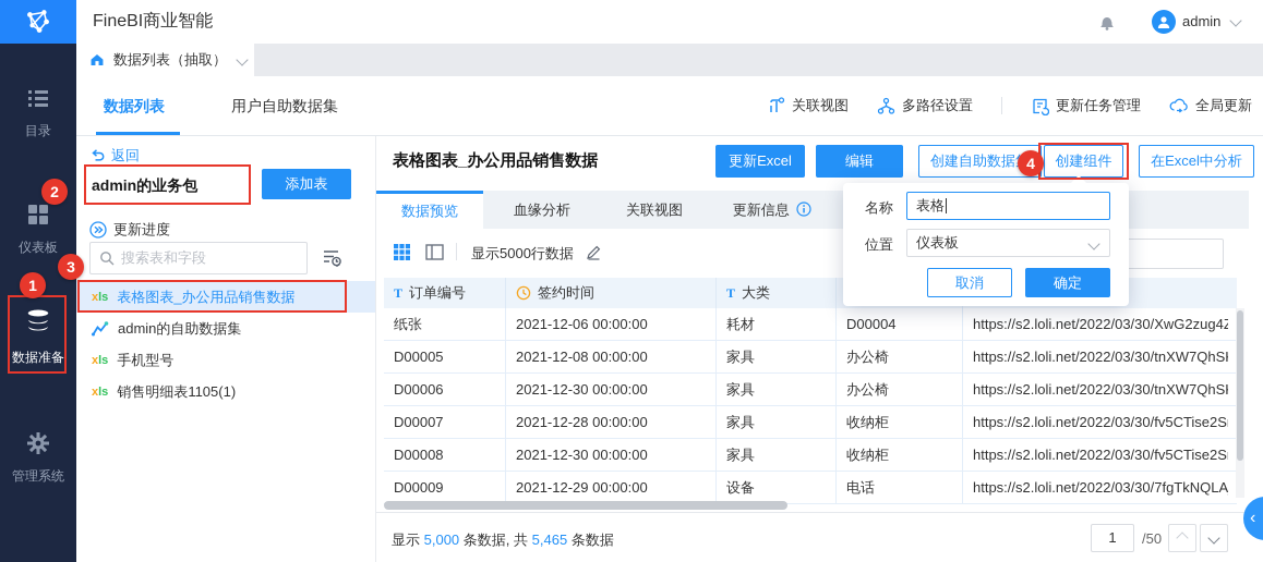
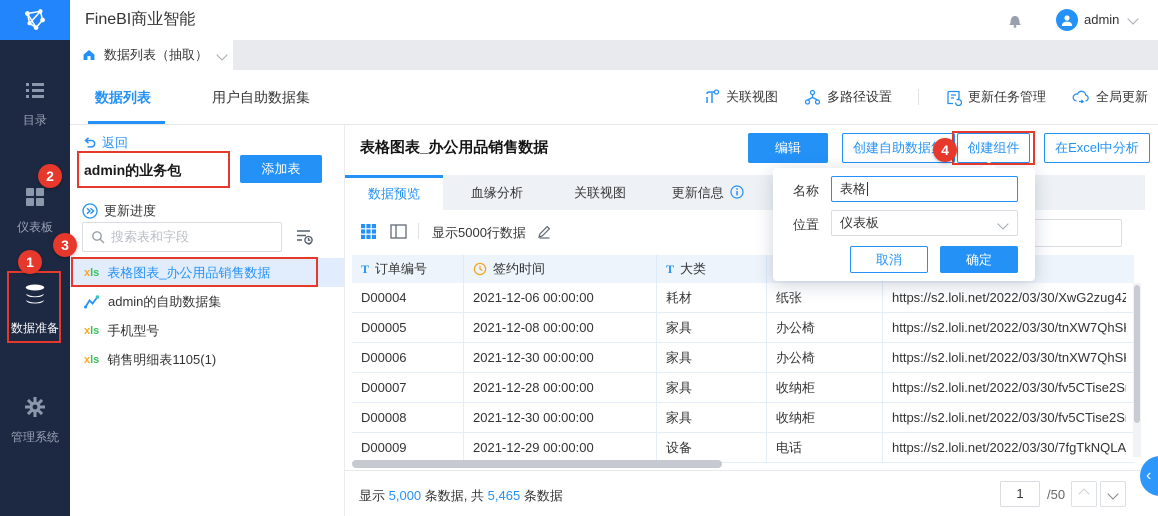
  FineBI商业智能
  admin
  目录
  仪表板
  数据准备
  管理系统
  数据列表（抽取）
  数据列表
  用户自助数据集
  关联视图
  多路径设置
  更新任务管理
  全局更新
  返回
  admin的业务包
  添加表
  更新进度
  搜索表和字段
  xls
  表格图表_办公用品销售数据
  admin的自助数据集
  xls
  手机型号
  xls
  销售明细表1105(1)
  表格图表_办公用品销售数据
- 更新Excel
  编辑
  创建自助数据
  创建组件
  在Excel中分析
  数据预览
  血缘分析
  关联视图
  更新信息
  显示5000行数据
  T
  订单编号
  签约时间
  T
  大类
- 纸张
+ D00004
  2021-12-06 00:00:00
  耗材
- D00004
+ 纸张
  https://s2.loli.net/2022/03/30/XwG2zug4Z
  D00005
  2021-12-08 00:00:00
  家具
  办公椅
  https://s2.loli.net/2022/03/30/tnXW7QhS
  D00006
  2021-12-30 00:00:00
  家具
  办公椅
  https://s2.loli.net/2022/03/30/tnXW7QhS
  D00007
  2021-12-28 00:00:00
  家具
  收纳柜
  https://s2.loli.net/2022/03/30/fv5CTise2S
  D00008
  2021-12-30 00:00:00
  家具
  收纳柜
  https://s2.loli.net/2022/03/30/fv5CTise2S
  D00009
  2021-12-29 00:00:00
  设备
  电话
  https://s2.loli.net/2022/03/30/7fgTkNQLA
  显示 5,000 条数据, 共 5,465 条数据
  1
  /50
  名称
  表格
  位置
  仪表板
  取消
  确定
  1
  2
  3
  4
  ‹
